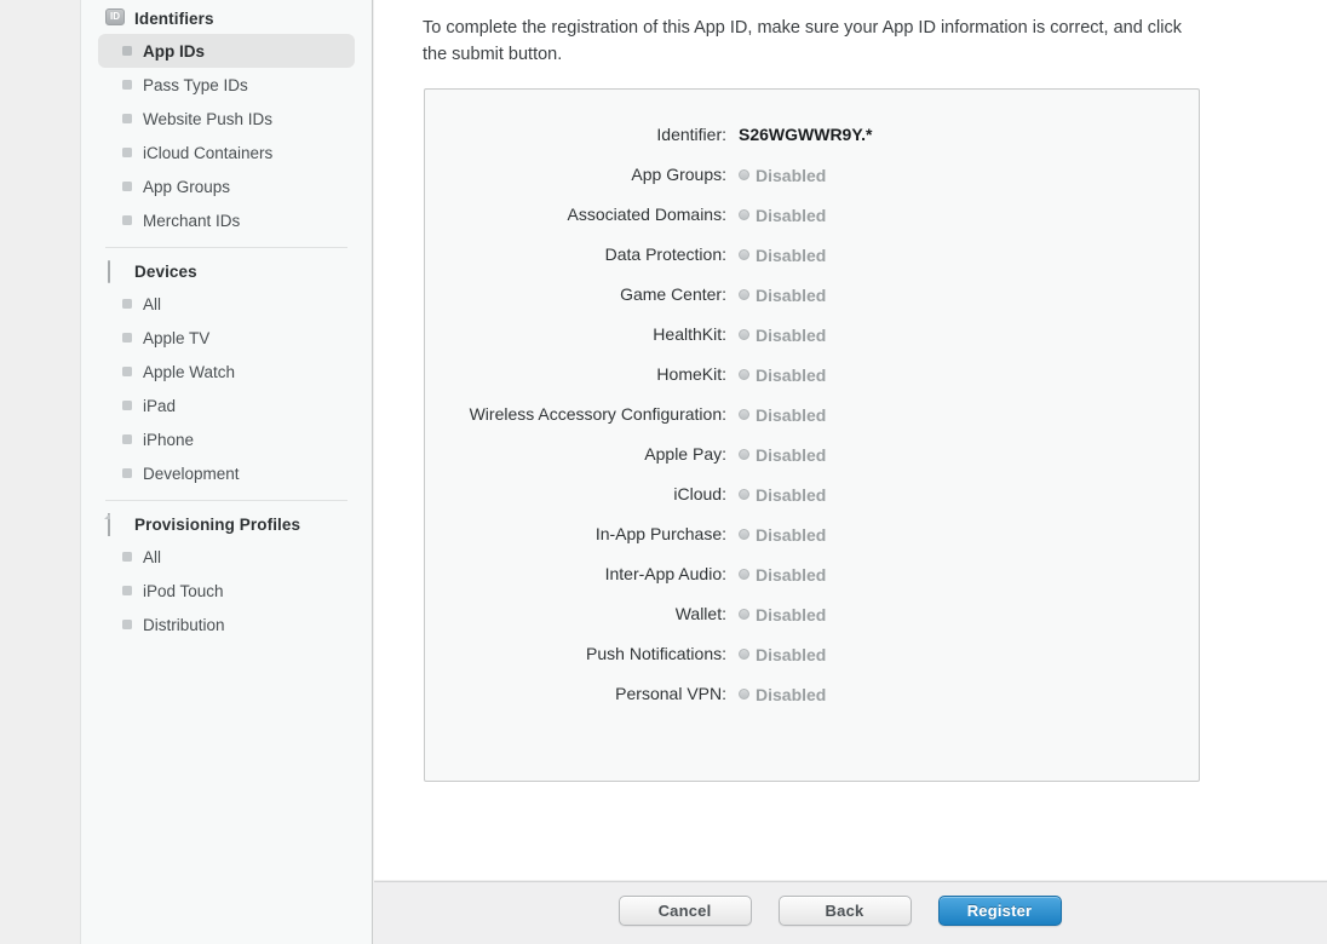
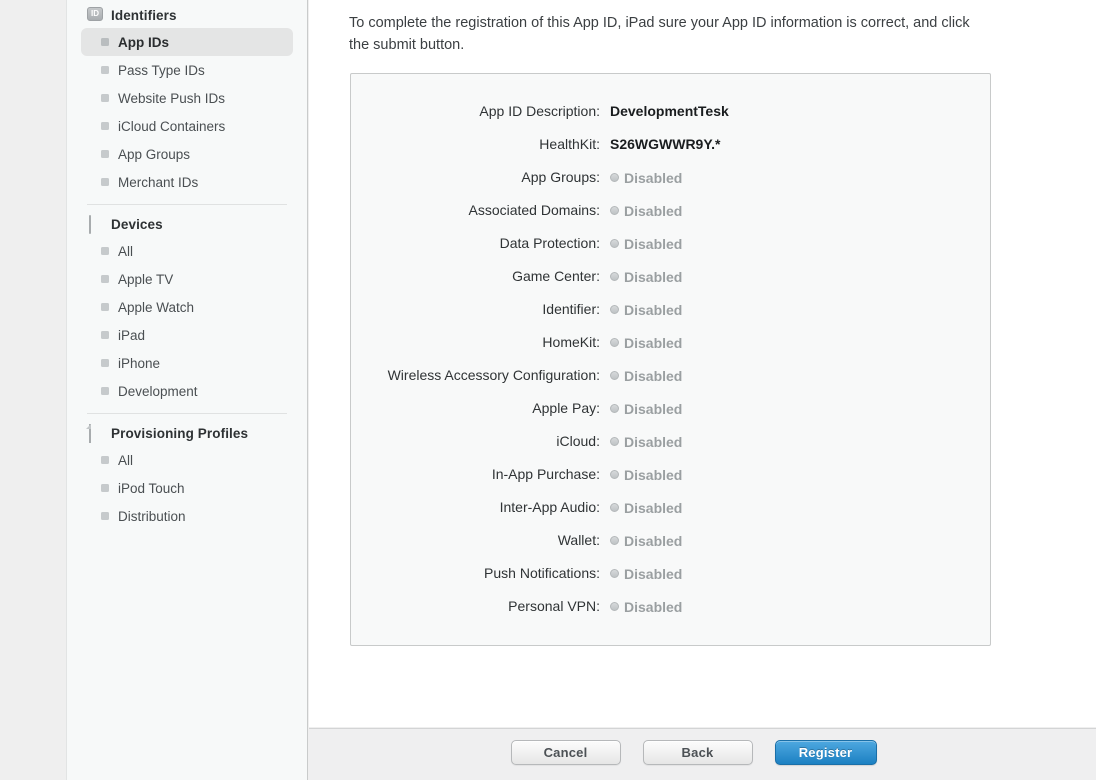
  ID
  Identifiers
  App IDs
  Pass Type IDs
  Website Push IDs
  iCloud Containers
  App Groups
  Merchant IDs
  Devices
  All
  Apple TV
  Apple Watch
  iPad
  iPhone
  Development
  Provisioning Profiles
  All
  iPod Touch
  Distribution
- To complete the registration of this App ID, make sure your App ID information is correct, and click the submit button.
+ To complete the registration of this App ID, iPad sure your App ID information is correct, and click the submit button.
+ App ID Description:
+ DevelopmentTesk
- Identifier:
+ HealthKit:
  S26WGWWR9Y.*
  App Groups:
  Disabled
  Associated Domains:
  Disabled
  Data Protection:
  Disabled
  Game Center:
  Disabled
- HealthKit:
+ Identifier:
  Disabled
  HomeKit:
  Disabled
  Wireless Accessory Configuration:
  Disabled
  Apple Pay:
  Disabled
  iCloud:
  Disabled
  In-App Purchase:
  Disabled
  Inter-App Audio:
  Disabled
  Wallet:
  Disabled
  Push Notifications:
  Disabled
  Personal VPN:
  Disabled
  Cancel
  Back
  Register
